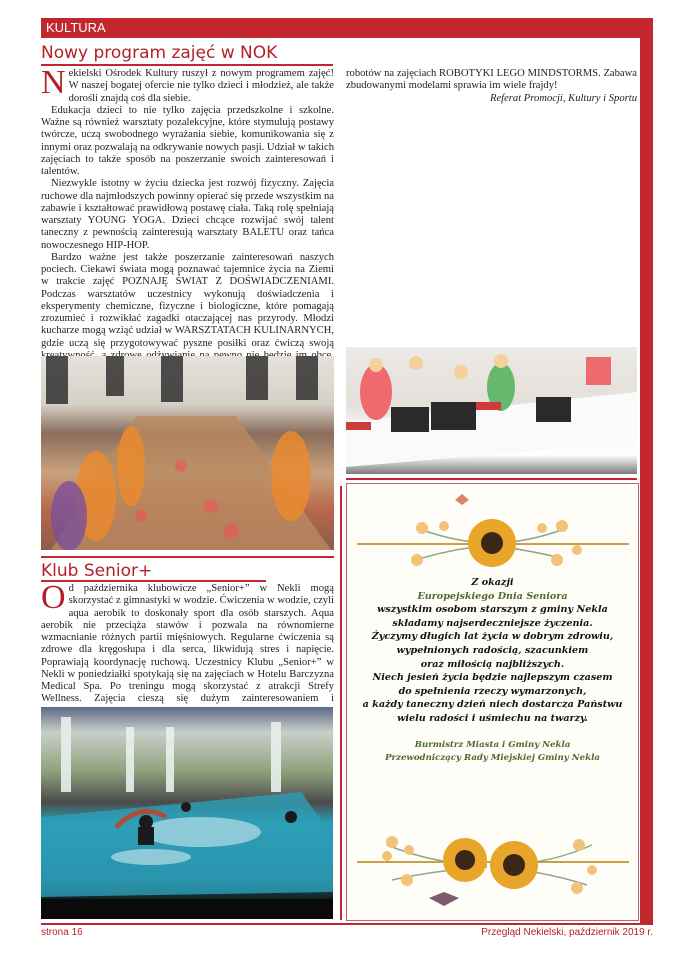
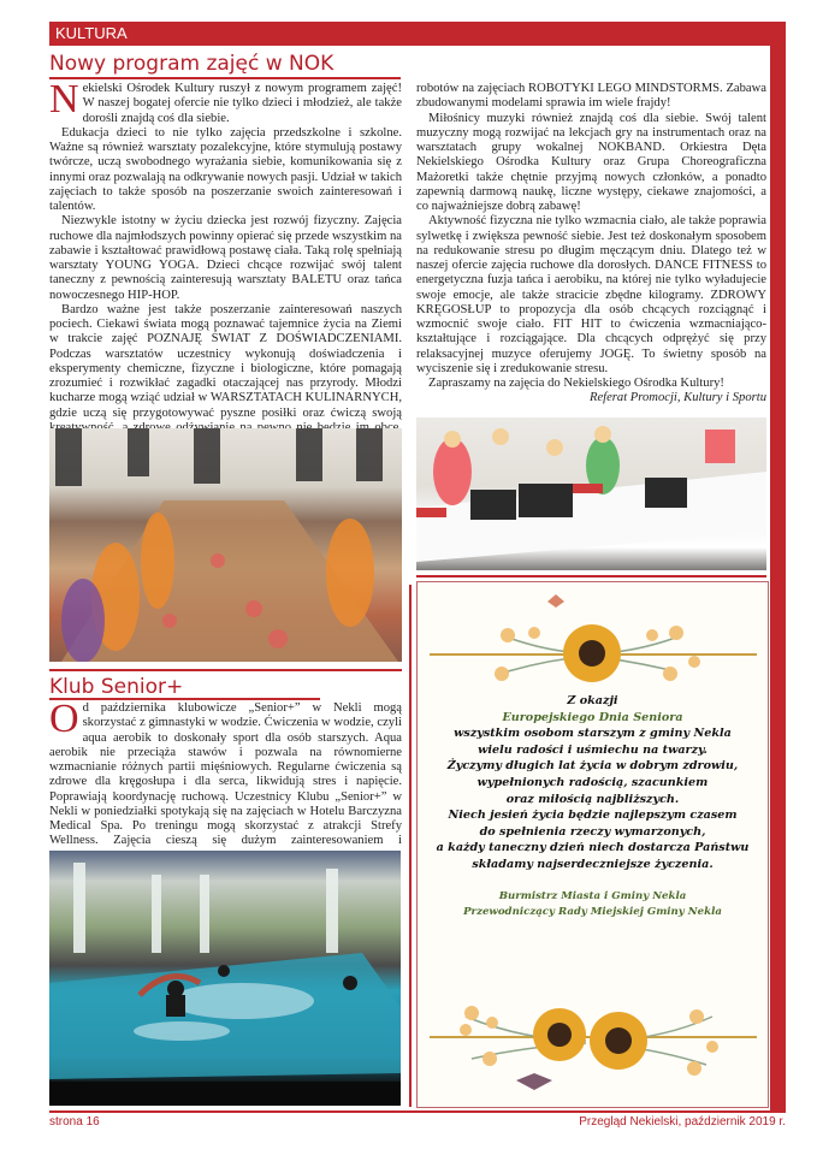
  KULTURA
  Nowy program zajęć w NOK
  N
  ekielski Ośrodek Kultury ruszył z nowym programem zajęć! W naszej bogatej ofercie nie tylko dzieci i młodzież, ale także dorośli znajdą coś dla siebie.
  Edukacja dzieci to nie tylko zajęcia przedszkolne i szkolne. Ważne są również warsztaty pozalekcyjne, które stymulują postawy twórcze, uczą swobodnego wyrażania siebie, komunikowania się z innymi oraz pozwalają na odkrywanie nowych pasji. Udział w takich zajęciach to także sposób na poszerzanie swoich zainteresowań i talentów.
  Niezwykle istotny w życiu dziecka jest rozwój fizyczny. Zajęcia ruchowe dla najmłodszych powinny opierać się przede wszystkim na zabawie i kształtować prawidłową postawę ciała. Taką rolę spełniają warsztaty YOUNG YOGA. Dzieci chcące rozwijać swój talent taneczny z pewnością zainteresują warsztaty BALETU oraz tańca nowoczesnego HIP-HOP.
  Bardzo ważne jest także poszerzanie zainteresowań naszych pociech. Ciekawi świata mogą poznawać tajemnice życia na Ziemi w trakcie zajęć POZNAJĘ ŚWIAT Z DOŚWIADCZENIAMI. Podczas warsztatów uczestnicy wykonują doświadczenia i eksperymenty chemiczne, fizyczne i biologiczne, które pomagają zrozumieć i rozwikłać zagadki otaczającej nas przyrody. Młodzi kucharze mogą wziąć udział w WARSZTATACH KULINARNYCH, gdzie uczą się przygotowywać pyszne posiłki oraz ćwiczą swoją
  robotów na zajęciach ROBOTYKI LEGO MINDSTORMS. Zabawa zbudowanymi modelami sprawia im wiele frajdy!
+ Miłośnicy muzyki również znajdą coś dla siebie. Swój talent muzyczny mogą rozwijać na lekcjach gry na instrumentach oraz na warsztatach grupy wokalnej NOKBAND. Orkiestra Dęta Nekielskiego Ośrodka Kultury oraz Grupa Choreograficzna Mażoretki także chętnie przyjmą nowych członków, a ponadto zapewnią darmową naukę, liczne występy, ciekawe znajomości, a co najważniejsze dobrą zabawę!
+ Aktywność fizyczna nie tylko wzmacnia ciało, ale także poprawia sylwetkę i zwiększa pewność siebie. Jest też doskonałym sposobem na redukowanie stresu po długim męczącym dniu. Dlatego też w naszej ofercie zajęcia ruchowe dla dorosłych. DANCE FITNESS to energetyczna fuzja tańca i aerobiku, na której nie tylko wyładujecie swoje emocje, ale także stracicie zbędne kilogramy. ZDROWY KRĘGOSŁUP to propozycja dla osób chcących rozciągnąć i wzmocnić swoje ciało. FIT HIT to ćwiczenia wzmacniająco-kształtujące i rozciągające. Dla chcących odprężyć się przy relaksacyjnej muzyce oferujemy JOGĘ. To świetny sposób na wyciszenie się i zredukowanie stresu.
+ Zapraszamy na zajęcia do Nekielskiego Ośrodka Kultury!
  Referat Promocji, Kultury i Sportu
  Klub Senior+
  O
  d października klubowicze „Senior+” w Nekli mogą skorzystać z gimnastyki w wodzie. Ćwiczenia w wodzie, czyli aqua aerobik to doskonały sport dla osób starszych. Aqua aerobik nie przeciąża stawów i pozwala na równomierne wzmacnianie różnych partii mięśniowych. Regularne ćwiczenia są zdrowe dla kręgosłupa i dla serca, likwidują stres i napięcie. Poprawiają koordynację ruchową. Uczestnicy Klubu „Senior+” w Nekli w poniedziałki spotykają się na zajęciach w Hotelu Barczyzna Medical Spa. Po treningu mogą skorzystać z atrakcji Strefy Wellness. Zajęcia cieszą się dużym zainteresowaniem i
  Z okazji
  Europejskiego Dnia Seniora
  wszystkim osobom starszym z gminy Nekla
- składamy najserdeczniejsze życzenia.
+ wielu radości i uśmiechu na twarzy.
  Życzymy długich lat życia w dobrym zdrowiu,
  wypełnionych radością, szacunkiem
  oraz miłością najbliższych.
  Niech jesień życia będzie najlepszym czasem
  do spełnienia rzeczy wymarzonych,
  a każdy taneczny dzień niech dostarcza Państwu
- wielu radości i uśmiechu na twarzy.
+ składamy najserdeczniejsze życzenia.
  Burmistrz Miasta i Gminy Nekla
  Przewodniczący Rady Miejskiej Gminy Nekla
  strona 16
  Przegląd Nekielski, październik 2019 r.
